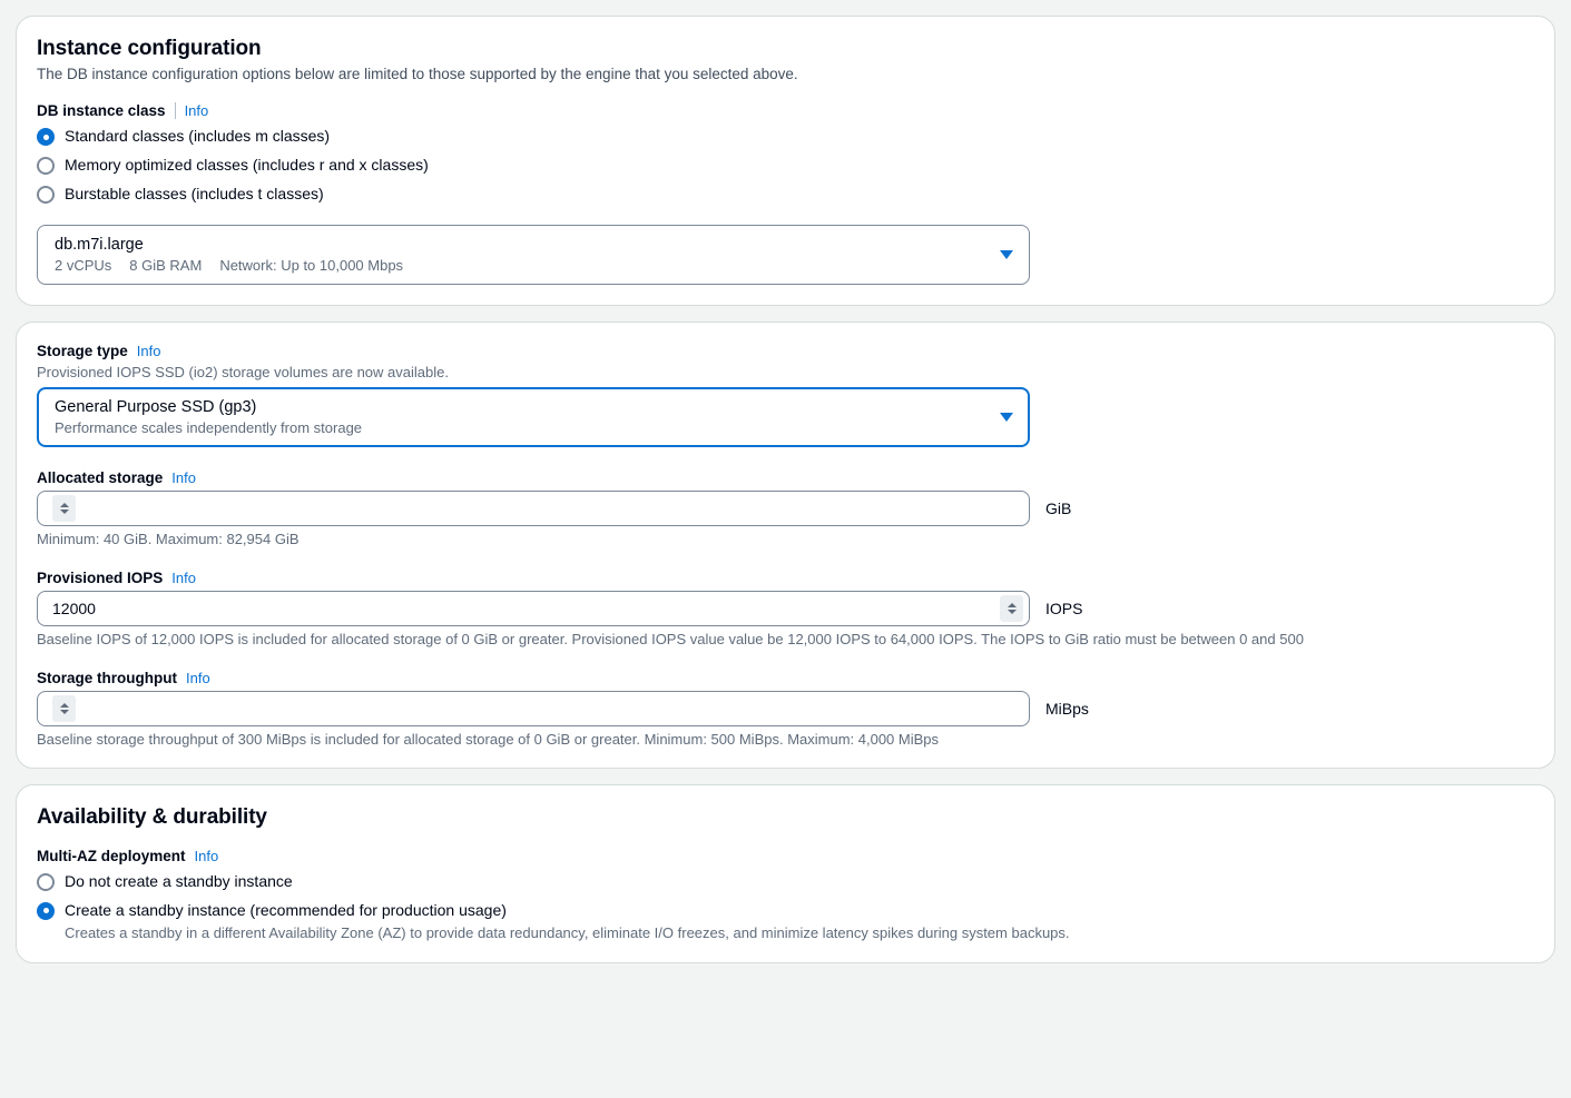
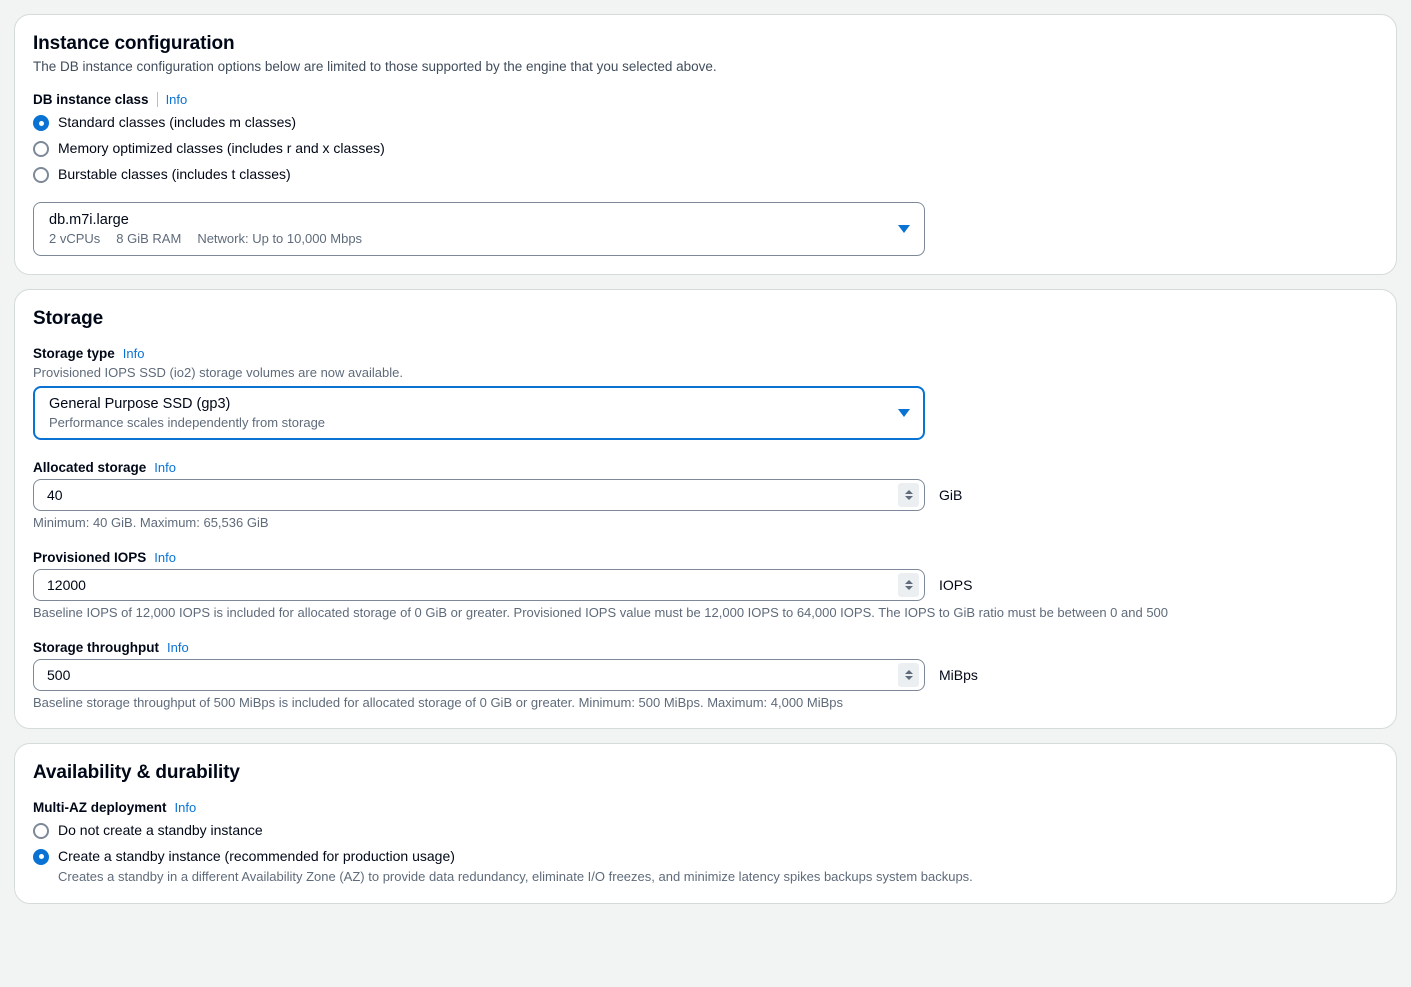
  Instance configuration
  The DB instance configuration options below are limited to those supported by the engine that you selected above.
  DB instance class
  Info
  Standard classes (includes m classes)
  Memory optimized classes (includes r and x classes)
  Burstable classes (includes t classes)
  db.m7i.large
  2 vCPUs
  8 GiB RAM
  Network: Up to 10,000 Mbps
+ Storage
  Storage type
  Info
  Provisioned IOPS SSD (io2) storage volumes are now available.
  General Purpose SSD (gp3)
  Performance scales independently from storage
  Allocated storage
  Info
+ 40
  GiB
- Minimum: 40 GiB. Maximum: 82,954 GiB
+ Minimum: 40 GiB. Maximum: 65,536 GiB
  Provisioned IOPS
  Info
  12000
  IOPS
- Baseline IOPS of 12,000 IOPS is included for allocated storage of 0 GiB or greater. Provisioned IOPS value value be 12,000 IOPS to 64,000 IOPS. The IOPS to GiB ratio must be between 0 and 500
+ Baseline IOPS of 12,000 IOPS is included for allocated storage of 0 GiB or greater. Provisioned IOPS value must be 12,000 IOPS to 64,000 IOPS. The IOPS to GiB ratio must be between 0 and 500
  Storage throughput
  Info
+ 500
  MiBps
- Baseline storage throughput of 300 MiBps is included for allocated storage of 0 GiB or greater. Minimum: 500 MiBps. Maximum: 4,000 MiBps
+ Baseline storage throughput of 500 MiBps is included for allocated storage of 0 GiB or greater. Minimum: 500 MiBps. Maximum: 4,000 MiBps
  Availability & durability
  Multi-AZ deployment
  Info
  Do not create a standby instance
  Create a standby instance (recommended for production usage)
- Creates a standby in a different Availability Zone (AZ) to provide data redundancy, eliminate I/O freezes, and minimize latency spikes during system backups.
+ Creates a standby in a different Availability Zone (AZ) to provide data redundancy, eliminate I/O freezes, and minimize latency spikes backups system backups.
